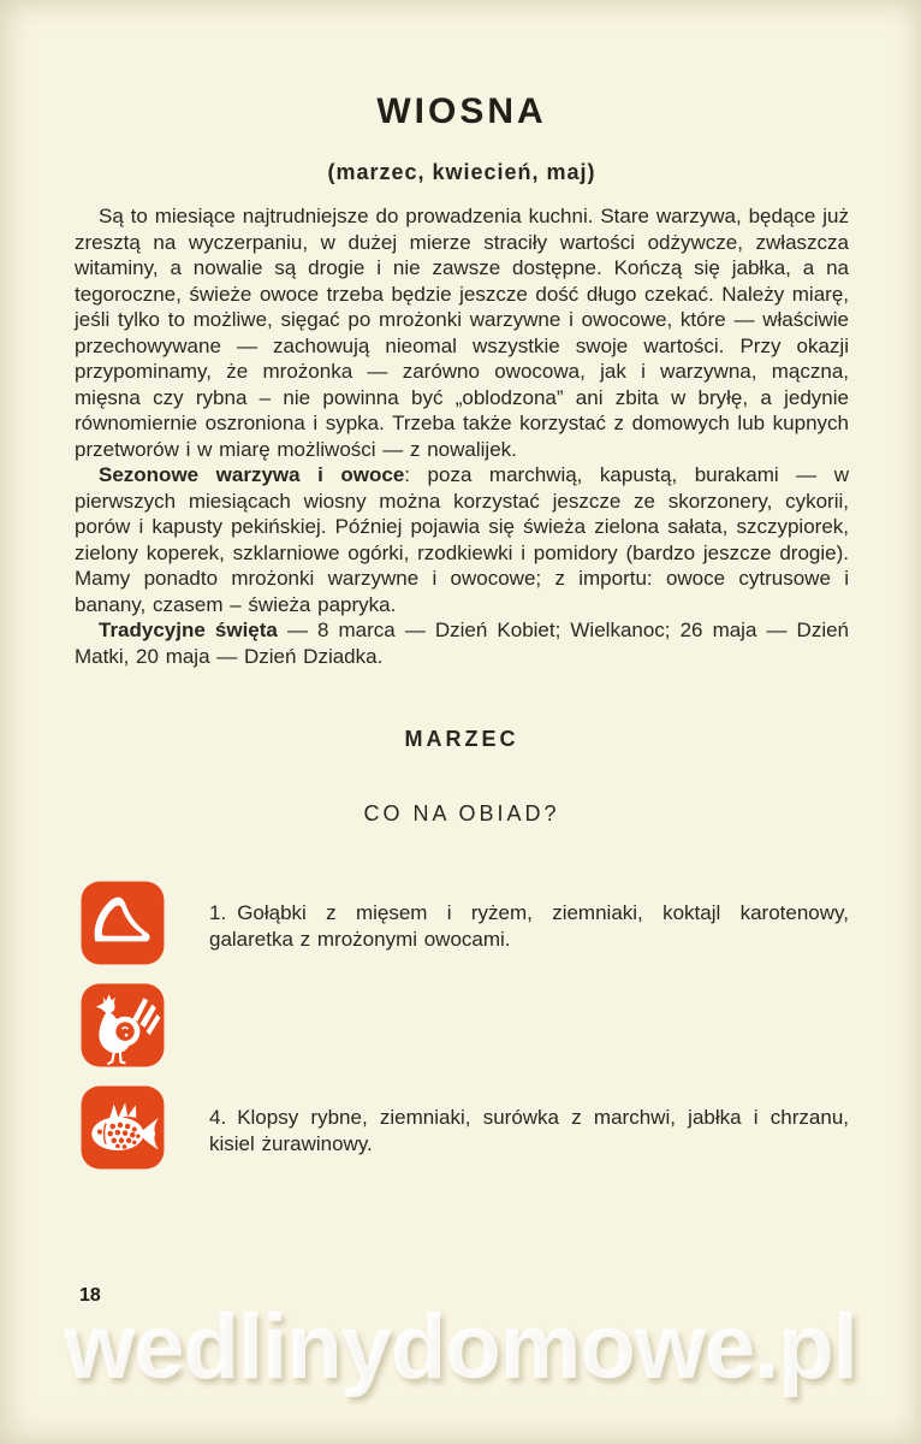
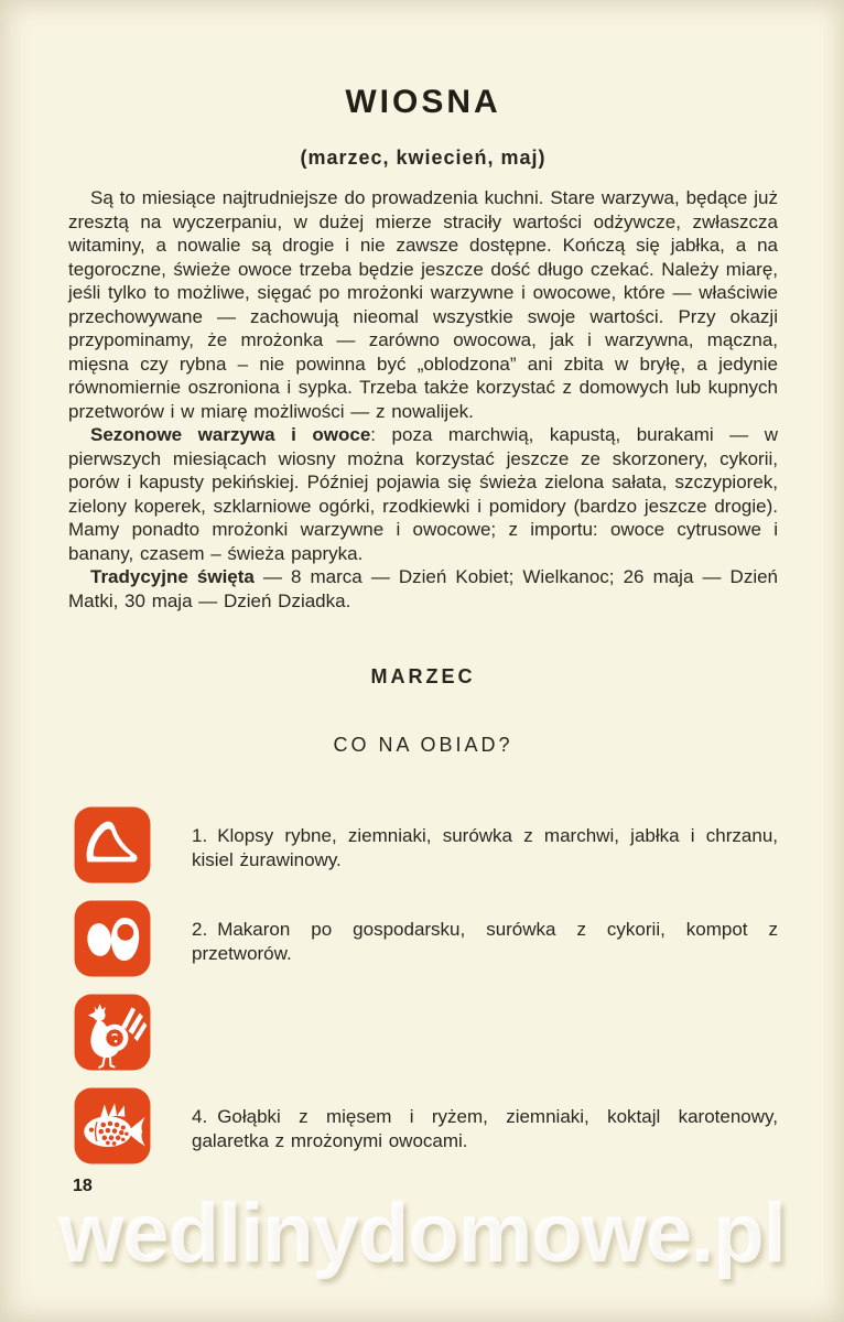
  WIOSNA
  (marzec, kwiecień, maj)
  Są to miesiące najtrudniejsze do prowadzenia kuchni. Stare warzywa, będące już zresztą na wyczerpaniu, w dużej mierze straciły wartości odżywcze, zwłaszcza witaminy, a nowalie są drogie i nie zawsze dostępne. Kończą się jabłka, a na tegoroczne, świeże owoce trzeba będzie jeszcze dość długo czekać. Należy miarę, jeśli tylko to możliwe, sięgać po mrożonki warzywne i owocowe, które — właściwie przechowywane — zachowują nieomal wszystkie swoje wartości. Przy okazji przypominamy, że mrożonka — zarówno owocowa, jak i warzywna, mączna, mięsna czy rybna – nie powinna być „oblodzona” ani zbita w bryłę, a jedynie równomiernie oszroniona i sypka. Trzeba także korzystać z domowych lub kupnych przetworów i w miarę możliwości — z nowalijek.
  Sezonowe warzywa i owoce: poza marchwią, kapustą, burakami — w pierwszych miesiącach wiosny można korzystać jeszcze ze skorzonery, cykorii, porów i kapusty pekińskiej. Później pojawia się świeża zielona sałata, szczypiorek, zielony koperek, szklarniowe ogórki, rzodkiewki i pomidory (bardzo jeszcze drogie). Mamy ponadto mrożonki warzywne i owocowe; z importu: owoce cytrusowe i banany, czasem – świeża papryka.
- Tradycyjne święta — 8 marca — Dzień Kobiet; Wielkanoc; 26 maja — Dzień Matki, 20 maja — Dzień Dziadka.
+ Tradycyjne święta — 8 marca — Dzień Kobiet; Wielkanoc; 26 maja — Dzień Matki, 30 maja — Dzień Dziadka.
  MARZEC
  CO NA OBIAD?
- 1. Gołąbki z mięsem i ryżem, ziemniaki, koktajl karotenowy, galaretka z mrożonymi owocami.
+ 1. Klopsy rybne, ziemniaki, surówka z marchwi, jabłka i chrzanu, kisiel żurawinowy.
+ 2. Makaron po gospodarsku, surówka z cykorii, kompot z przetworów.
- 4. Klopsy rybne, ziemniaki, surówka z marchwi, jabłka i chrzanu, kisiel żurawinowy.
+ 4. Gołąbki z mięsem i ryżem, ziemniaki, koktajl karotenowy, galaretka z mrożonymi owocami.
  18
  wedlinydomowe.pl
